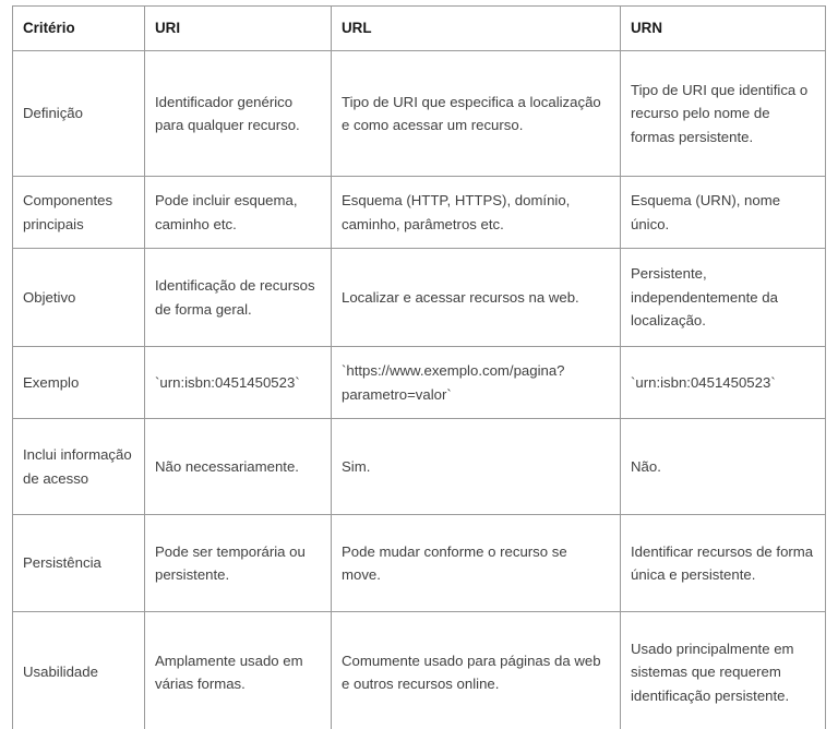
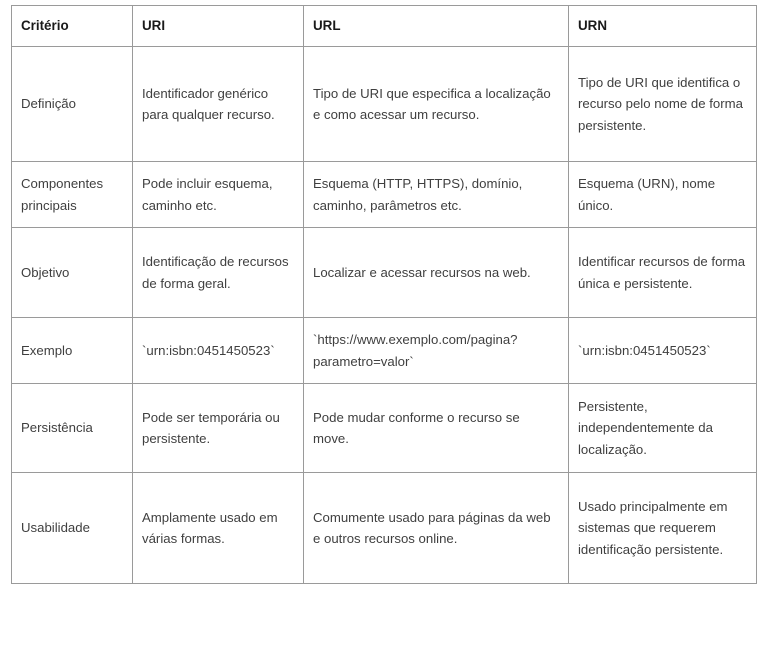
  Critério	URI	URL	URN
- Definição	Identificador genérico para qualquer recurso.	Tipo de URI que especifica a localização e como acessar um recurso.	Tipo de URI que identifica o recurso pelo nome de formas persistente.
+ Definição	Identificador genérico para qualquer recurso.	Tipo de URI que especifica a localização e como acessar um recurso.	Tipo de URI que identifica o recurso pelo nome de forma persistente.
  Componentes principais	Pode incluir esquema, caminho etc.	Esquema (HTTP, HTTPS), domínio, caminho, parâmetros etc.	Esquema (URN), nome único.
- Objetivo	Identificação de recursos de forma geral.	Localizar e acessar recursos na web.	Persistente, independentemente da localização.
+ Objetivo	Identificação de recursos de forma geral.	Localizar e acessar recursos na web.	Identificar recursos de forma única e persistente.
  Exemplo	`urn:isbn:0451450523`	`https://www.exemplo.com/pagina?parametro=valor`	`urn:isbn:0451450523`
- Inclui informação de acesso	Não necessariamente.	Sim.	Não.
- Persistência	Pode ser temporária ou persistente.	Pode mudar conforme o recurso se move.	Identificar recursos de forma única e persistente.
+ Persistência	Pode ser temporária ou persistente.	Pode mudar conforme o recurso se move.	Persistente, independentemente da localização.
  Usabilidade	Amplamente usado em várias formas.	Comumente usado para páginas da web e outros recursos online.	Usado principalmente em sistemas que requerem identificação persistente.
